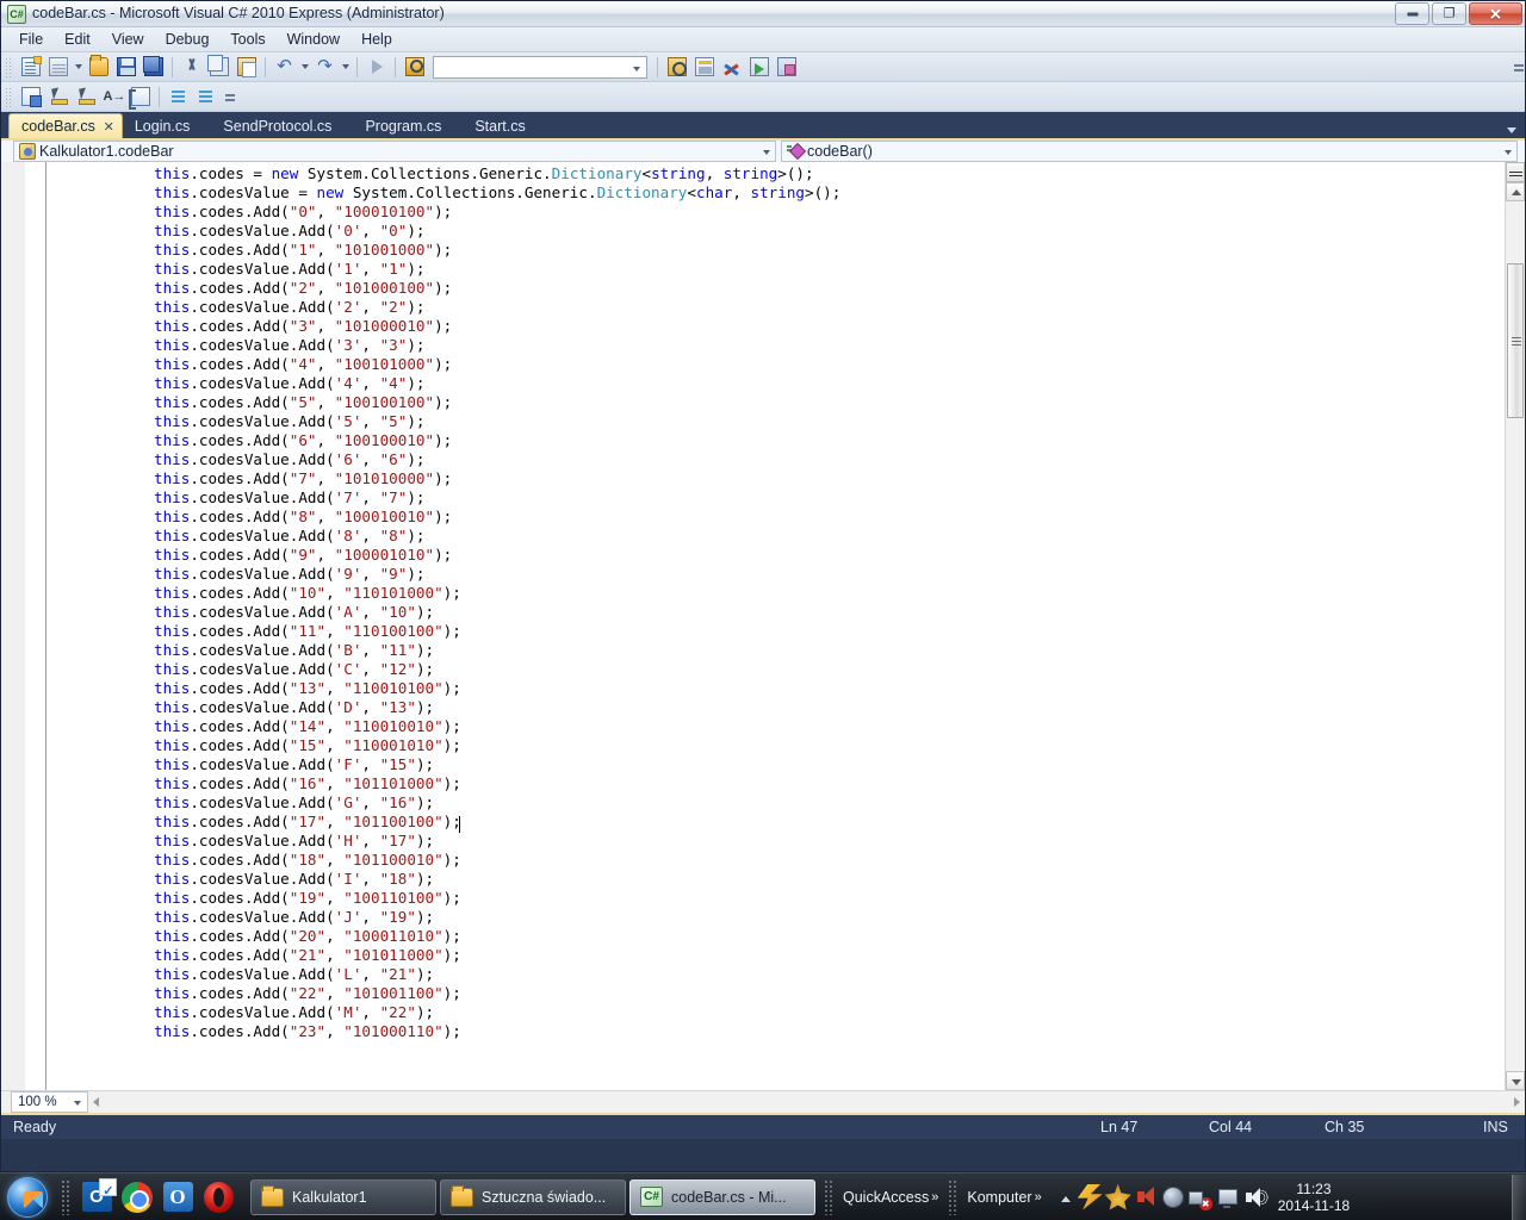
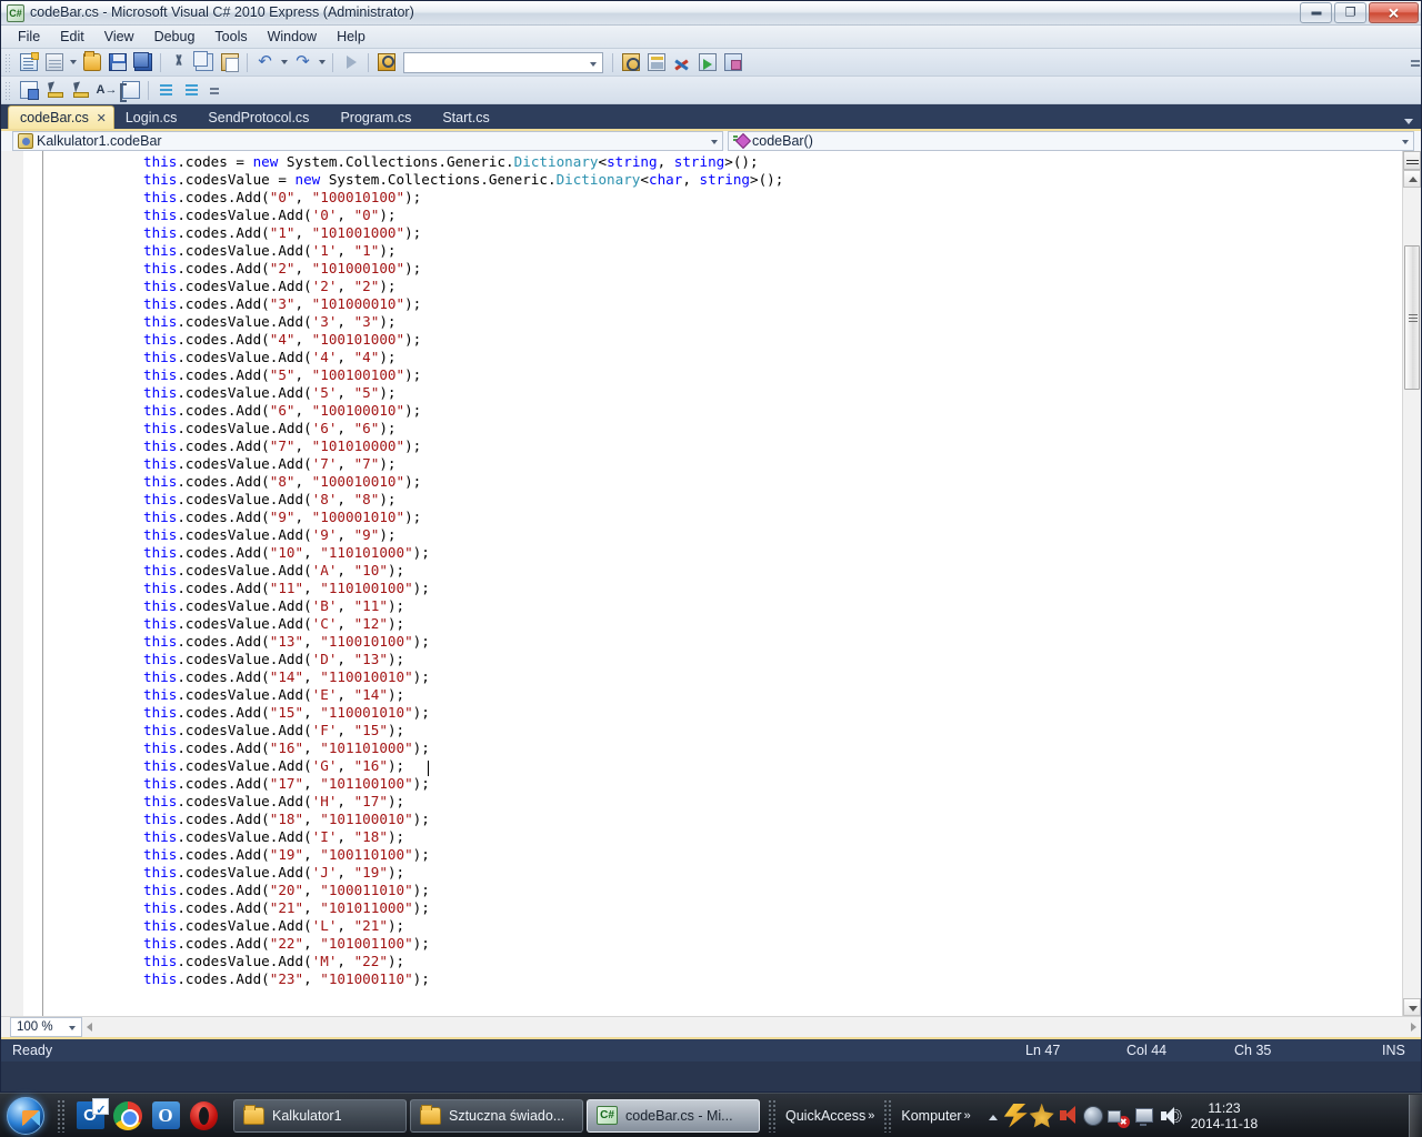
  C#
  codeBar.cs - Microsoft Visual C# 2010 Express (Administrator)
  ❐
  ✕
  File
  Edit
  View
  Debug
  Tools
  Window
  Help
  codeBar.cs
  ✕
  Login.cs
  SendProtocol.cs
  Program.cs
  Start.cs
  Kalkulator1.codeBar
  codeBar()
  this.codes = new System.Collections.Generic.Dictionary<string, string>();
  this.codesValue = new System.Collections.Generic.Dictionary<char, string>();
  this.codes.Add("0", "100010100");
  this.codesValue.Add('0', "0");
  this.codes.Add("1", "101001000");
  this.codesValue.Add('1', "1");
  this.codes.Add("2", "101000100");
  this.codesValue.Add('2', "2");
  this.codes.Add("3", "101000010");
  this.codesValue.Add('3', "3");
  this.codes.Add("4", "100101000");
  this.codesValue.Add('4', "4");
  this.codes.Add("5", "100100100");
  this.codesValue.Add('5', "5");
  this.codes.Add("6", "100100010");
  this.codesValue.Add('6', "6");
  this.codes.Add("7", "101010000");
  this.codesValue.Add('7', "7");
  this.codes.Add("8", "100010010");
  this.codesValue.Add('8', "8");
  this.codes.Add("9", "100001010");
  this.codesValue.Add('9', "9");
  this.codes.Add("10", "110101000");
  this.codesValue.Add('A', "10");
  this.codes.Add("11", "110100100");
  this.codesValue.Add('B', "11");
  this.codesValue.Add('C', "12");
  this.codes.Add("13", "110010100");
  this.codesValue.Add('D', "13");
  this.codes.Add("14", "110010010");
+ this.codesValue.Add('E', "14");
  this.codes.Add("15", "110001010");
  this.codesValue.Add('F', "15");
  this.codes.Add("16", "101101000");
  this.codesValue.Add('G', "16");
  this.codes.Add("17", "101100100");
  this.codesValue.Add('H', "17");
  this.codes.Add("18", "101100010");
  this.codesValue.Add('I', "18");
  this.codes.Add("19", "100110100");
  this.codesValue.Add('J', "19");
  this.codes.Add("20", "100011010");
  this.codes.Add("21", "101011000");
  this.codesValue.Add('L', "21");
  this.codes.Add("22", "101001100");
  this.codesValue.Add('M', "22");
  this.codes.Add("23", "101000110");
  100 %
  Ready
  Ln 47
  Col 44
  Ch 35
  INS
  O
  O
  Kalkulator1
  Sztuczna świado...
  C#
  codeBar.cs - Mi...
  QuickAccess
  »
  Komputer
  »
  11:23
  2014-11-18
